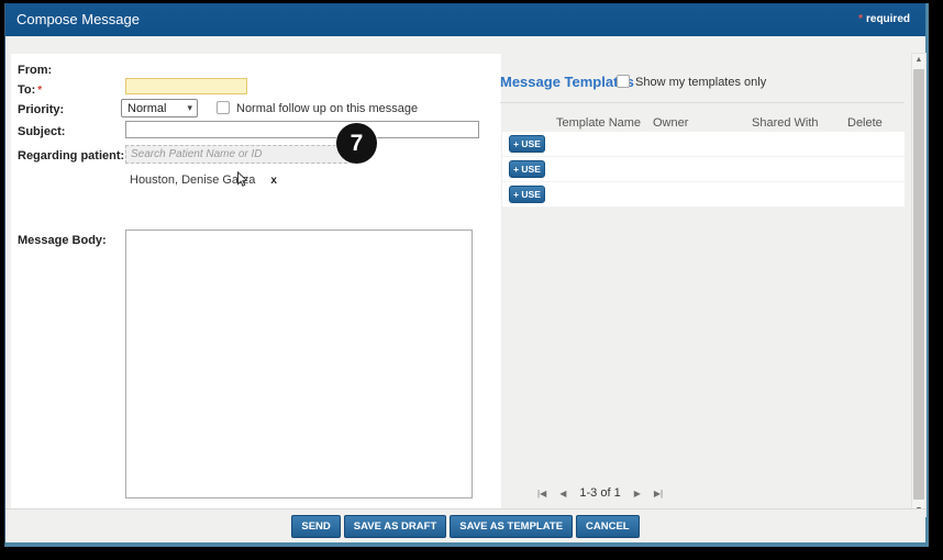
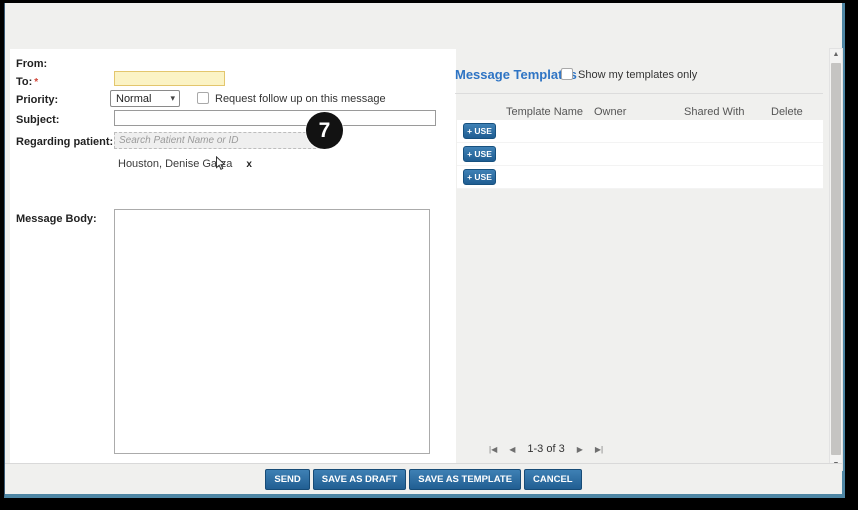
- Compose Message
- * required
  From:
  To: *
  Priority:
  Normal
  ▾
- Normal follow up on this message
+ Request follow up on this message
  Subject:
  Regarding patient:
  Search Patient Name or ID
  Houston, Denise Gaa x
  Message Body:
  7
  Message Templas
  Show my templates only
  Template Name
  Owner
  Shared With
  Delete
  + USE
  + USE
  + USE
  |◀
  ◀
- 1-3 of 1
+ 1-3 of 3
  ▶
  ▶|
  SEND
  SAVE AS DRAFT
  SAVE AS TEMPLATE
  CANCEL
